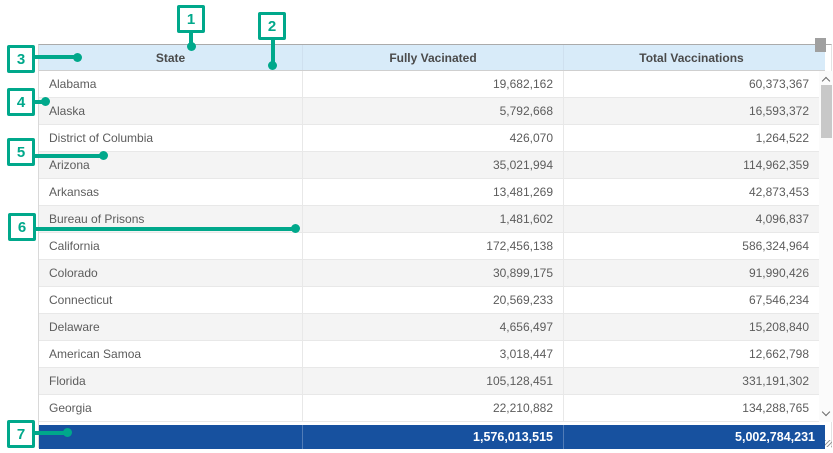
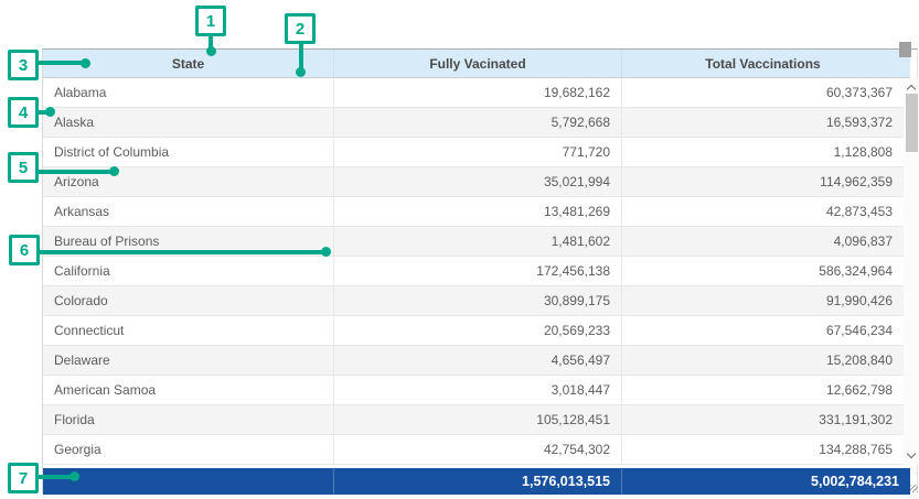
  State
  Fully Vacinated
  Total Vaccinations
  Alabama
  19,682,162
  60,373,367
  Alaska
  5,792,668
  16,593,372
  District of Columbia
- 426,070
+ 771,720
- 1,264,522
+ 1,128,808
  Arizona
  35,021,994
  114,962,359
  Arkansas
  13,481,269
  42,873,453
  Bureau of Prisons
  1,481,602
  4,096,837
  California
  172,456,138
  586,324,964
  Colorado
  30,899,175
  91,990,426
  Connecticut
  20,569,233
  67,546,234
  Delaware
  4,656,497
  15,208,840
  American Samoa
  3,018,447
  12,662,798
  Florida
  105,128,451
  331,191,302
  Georgia
- 22,210,882
+ 42,754,302
  134,288,765
  1,576,013,515
  5,002,784,231
  1
  2
  3
  4
  5
  6
  7
